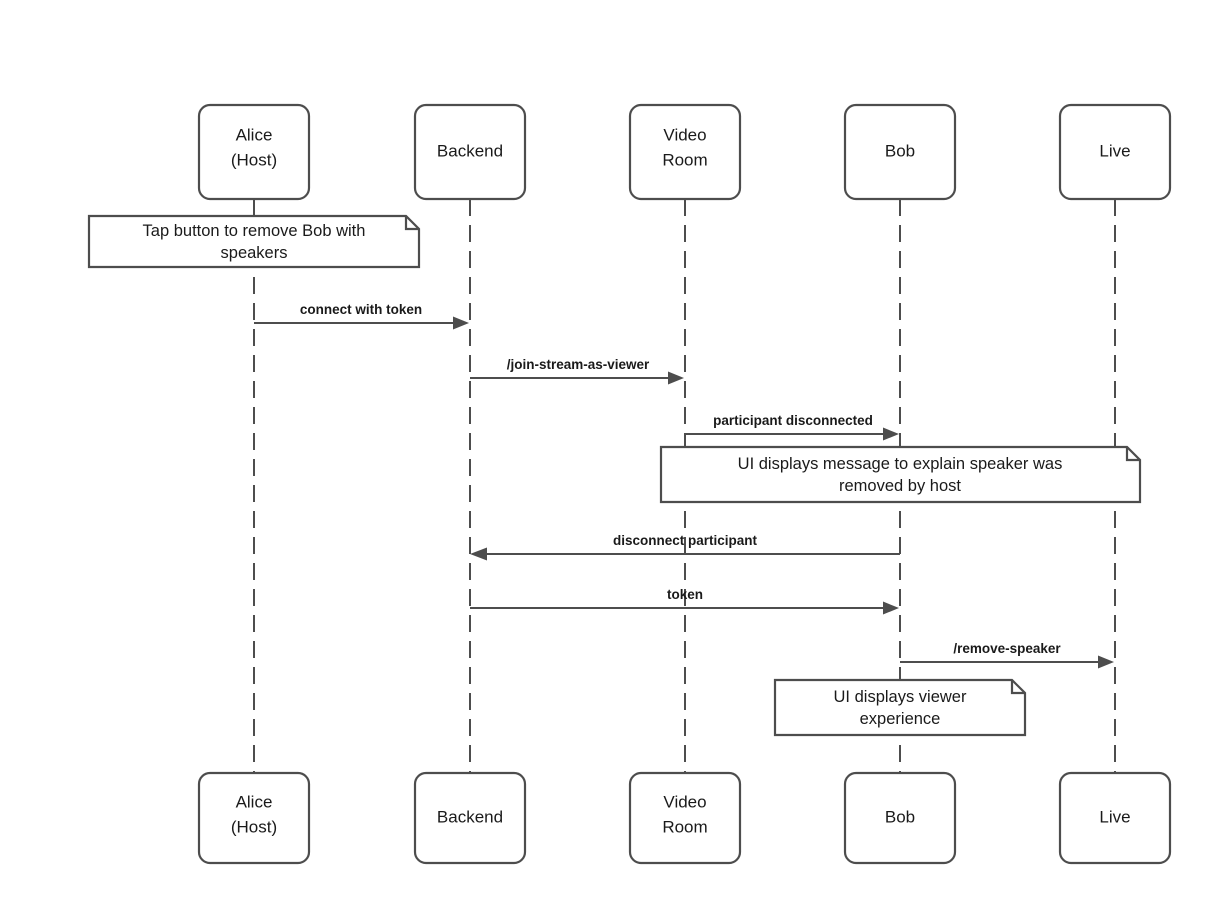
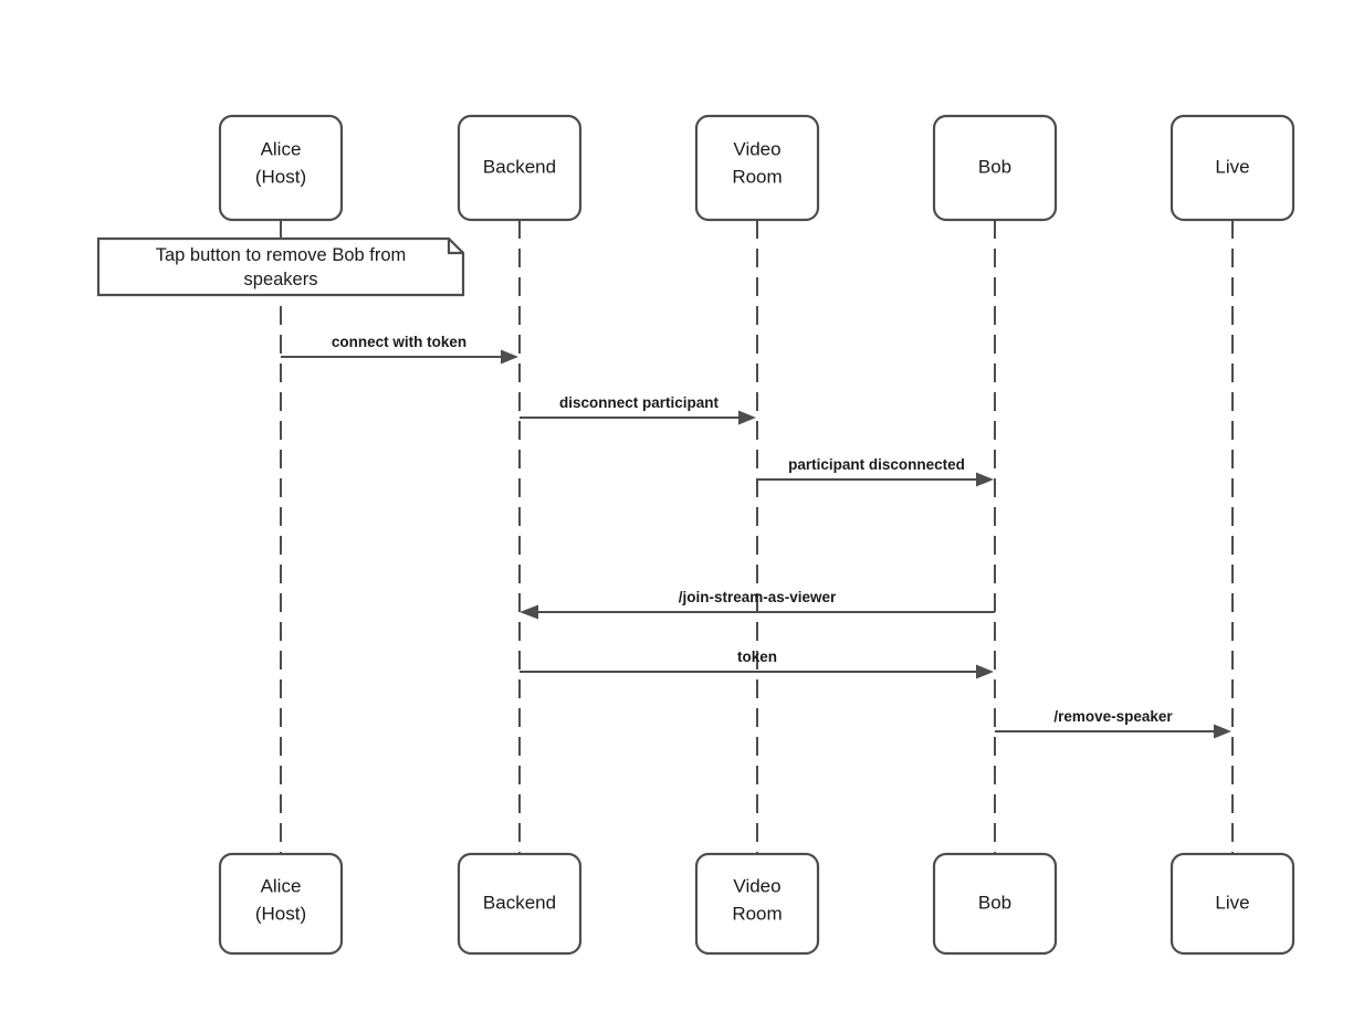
  Alice
  (Host)
  Backend
  Video
  Room
  Bob
  Live
  connect with token
- /join-stream-as-viewer
+ disconnect participant
  participant disconnected
- disconnect participant
+ /join-stream-as-viewer
  token
  /remove-speaker
- Tap button to remove Bob with
+ Tap button to remove Bob from
  speakers
- UI displays message to explain speaker was
- removed by host
- UI displays viewer
- experience
  Alice
  (Host)
  Backend
  Video
  Room
  Bob
  Live
